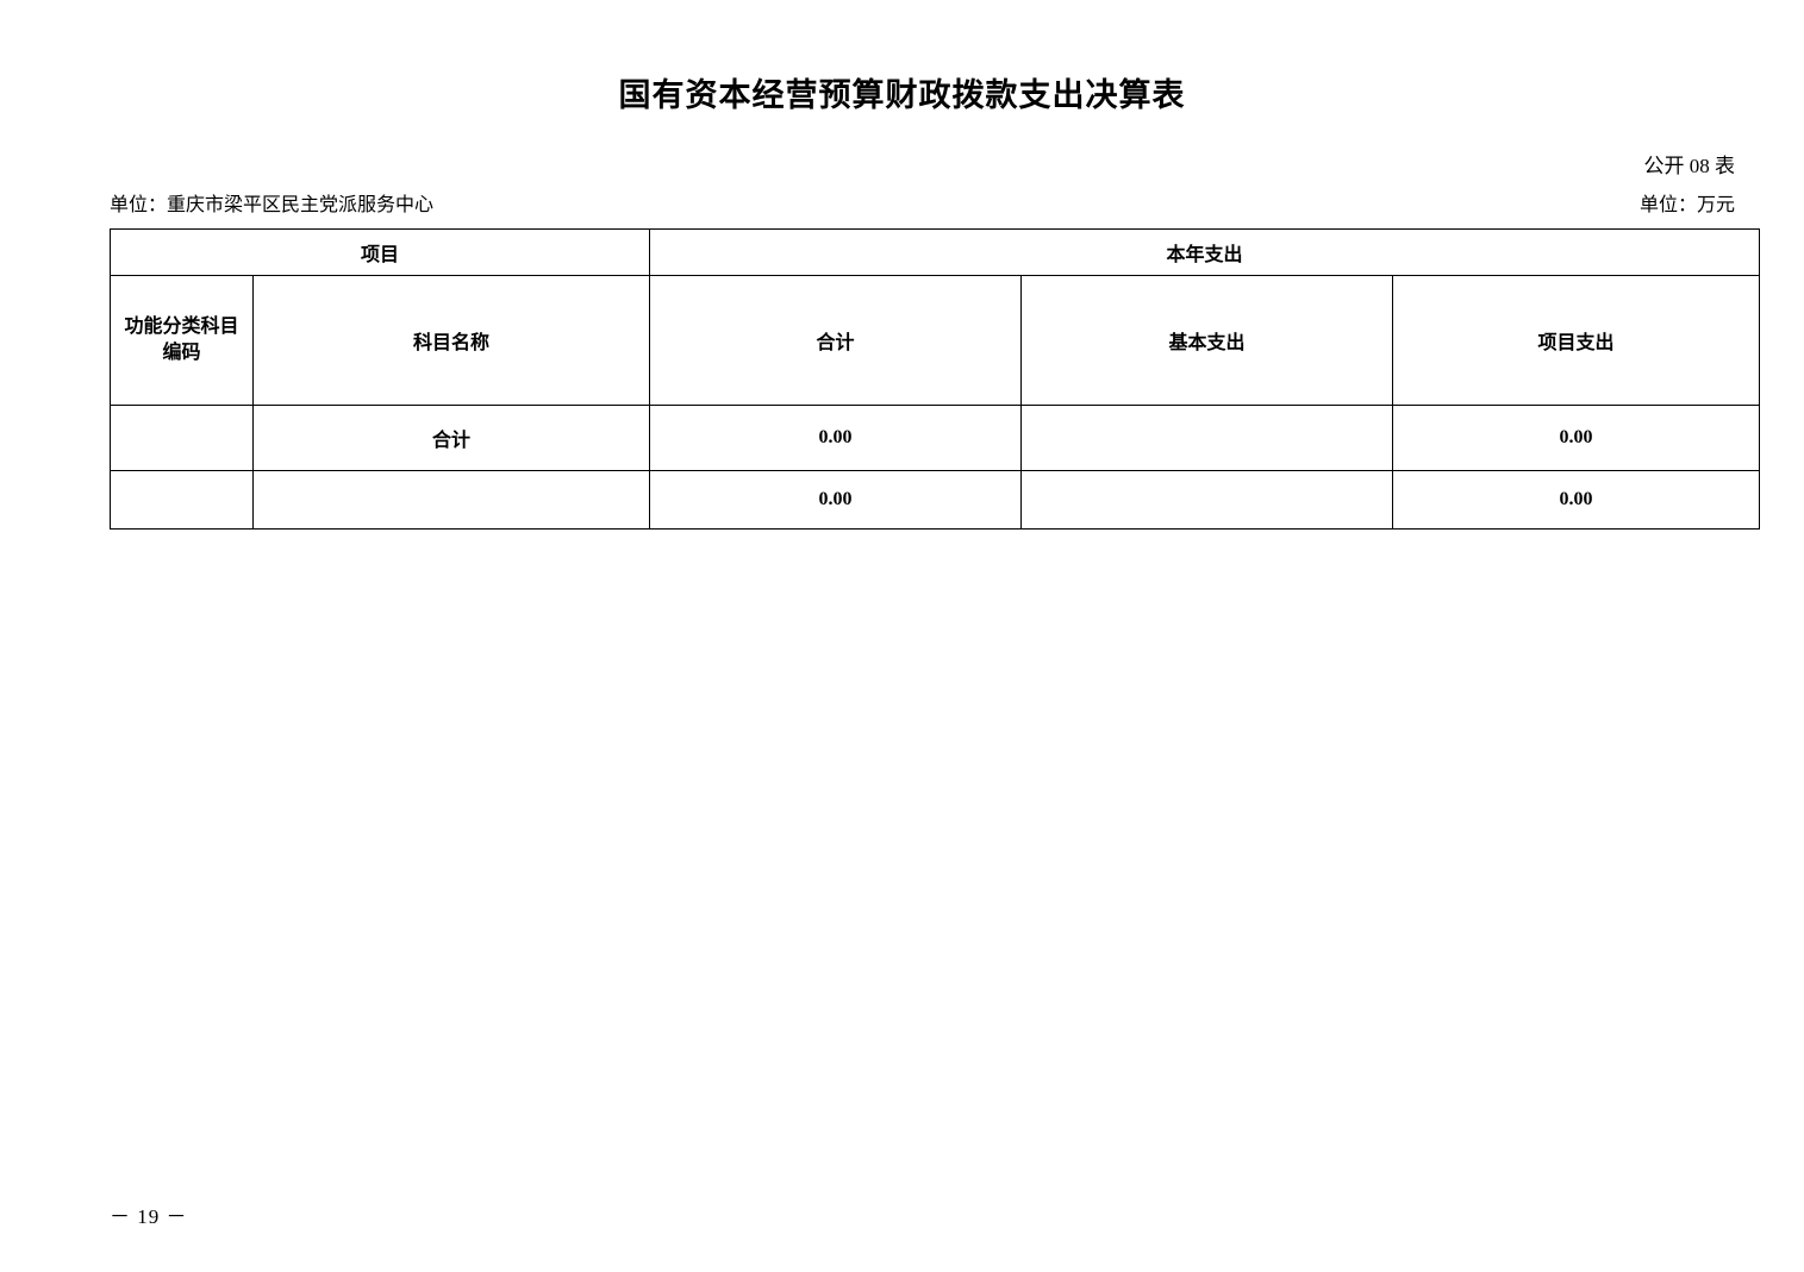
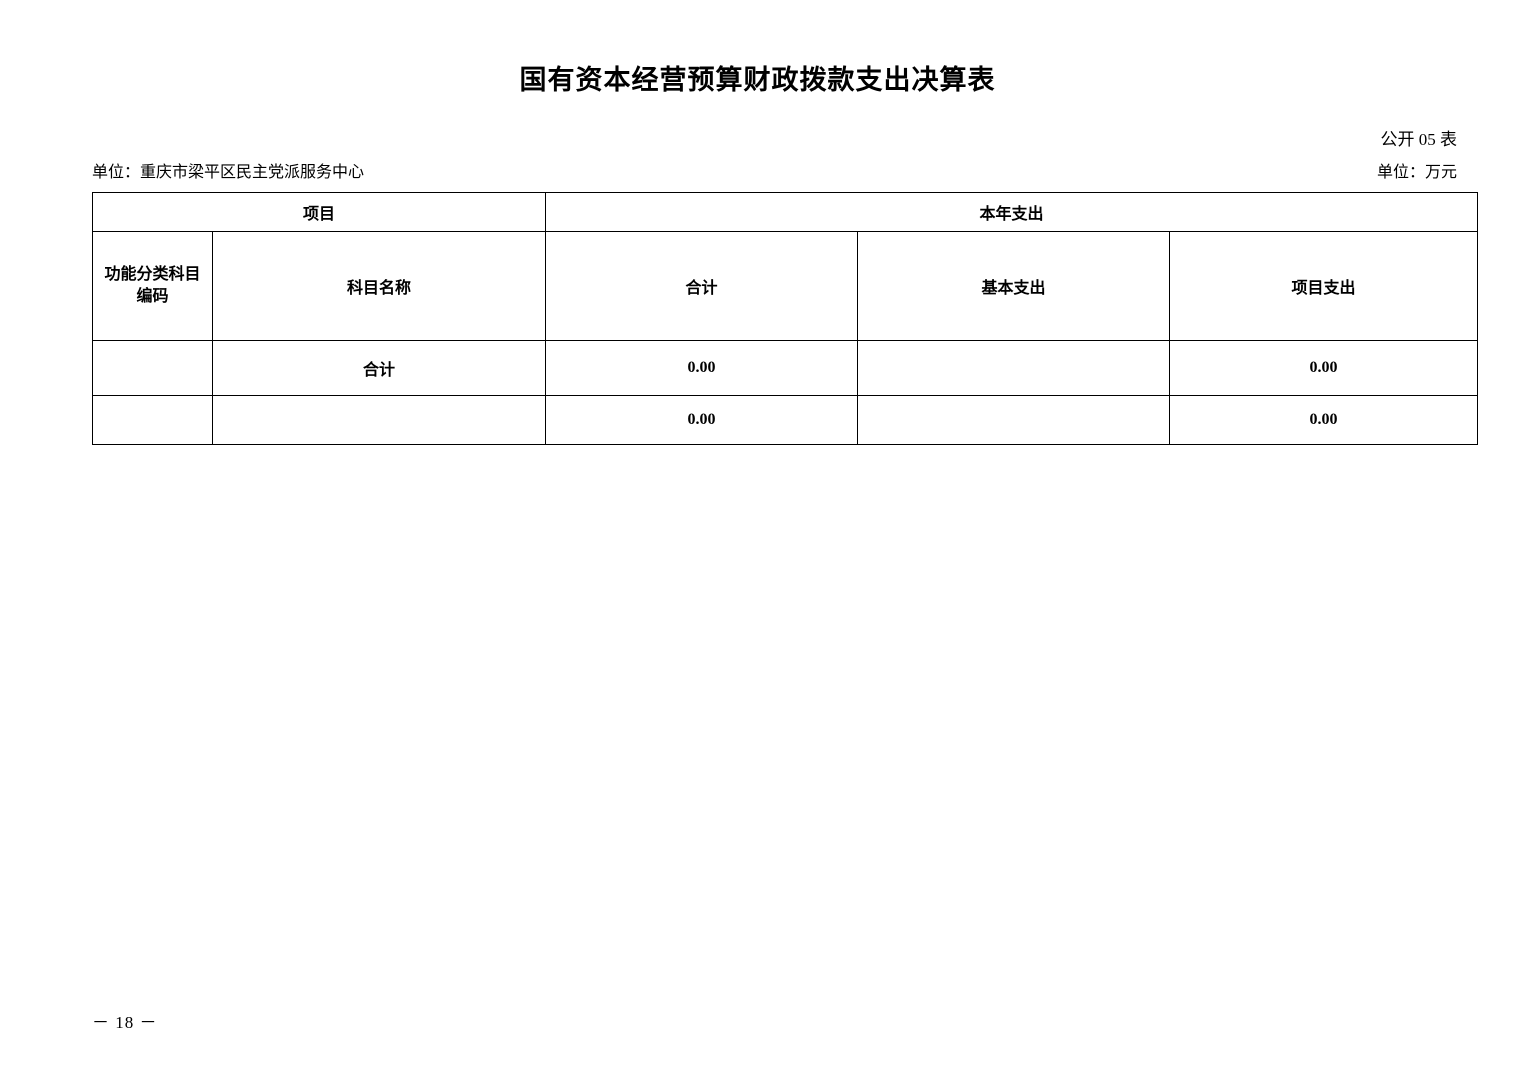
  国有资本经营预算财政拨款支出决算表
- 公开 08 表
+ 公开 05 表
  单位：重庆市梁平区民主党派服务中心
  单位：万元
  项目	本年支出
  功能分类科目 编码	科目名称	合计	基本支出	项目支出
  	合计	0.00		0.00
  		0.00		0.00
- － 19 －
+ － 18 －
